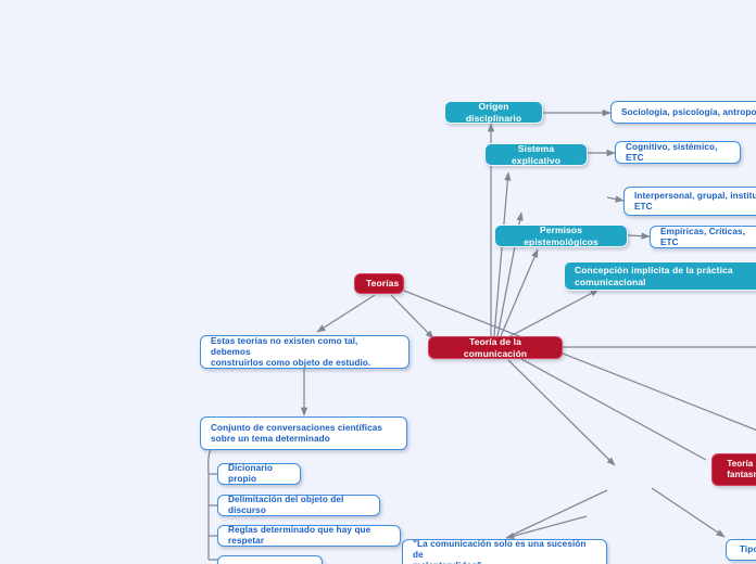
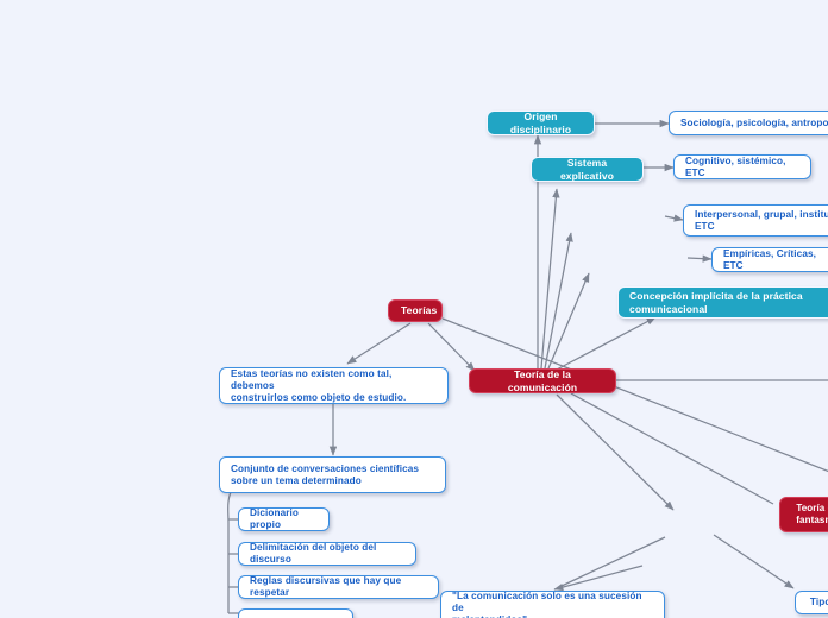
  Origen disciplinario
  Sociología, psicología, antropo
  Sistema explicativo
  Cognitivo, sistémico, ETC
  Interpersonal, grupal, institu
  ETC
- Permisos epistemológicos
  Empíricas, Críticas, ETC
  Concepción implícita de la práctica
  comunicacional
  Teorías
  Teoría de la comunicación
  Teoría
  fantas
  Estas teorías no existen como tal, debemos
  construirlos como objeto de estudio.
  Conjunto de conversaciones científicas
  sobre un tema determinado
  Dicionario propio
  Delimitación del objeto del discurso
- Reglas determinado que hay que respetar
+ Reglas discursivas que hay que respetar
  "La comunicación solo es una sucesión de
